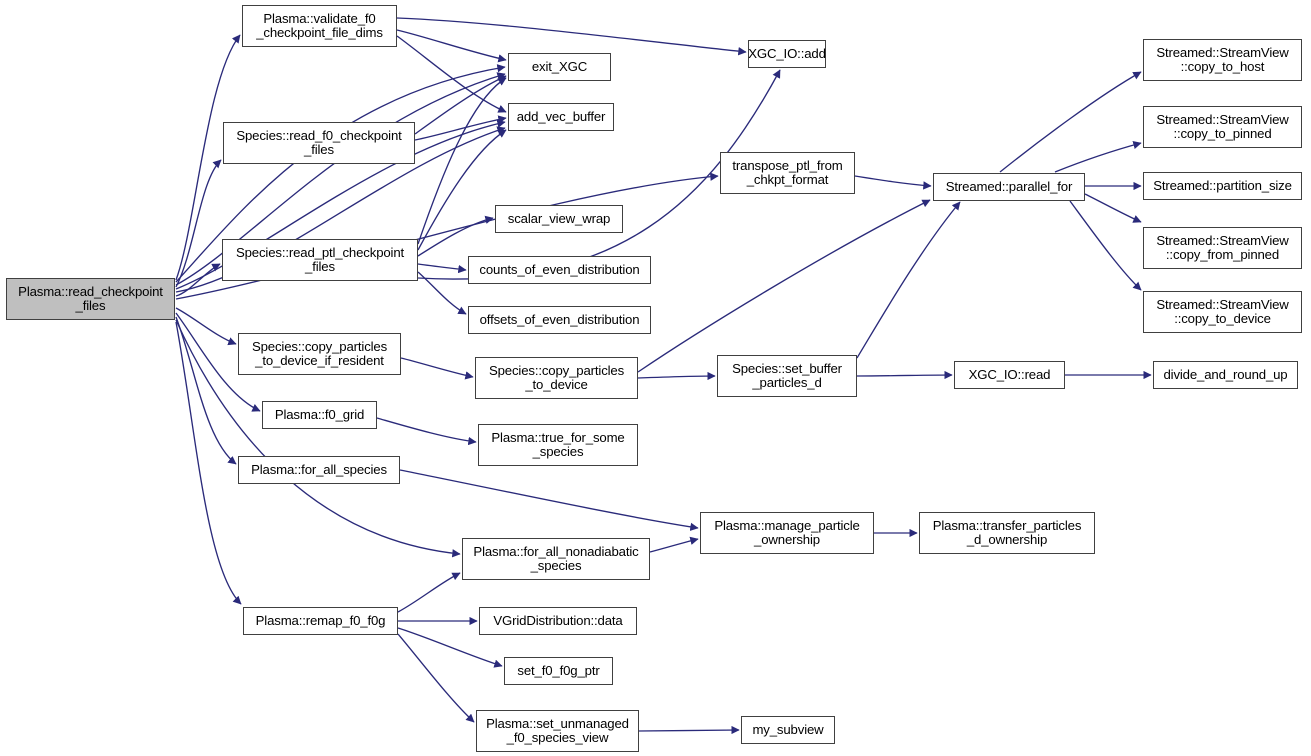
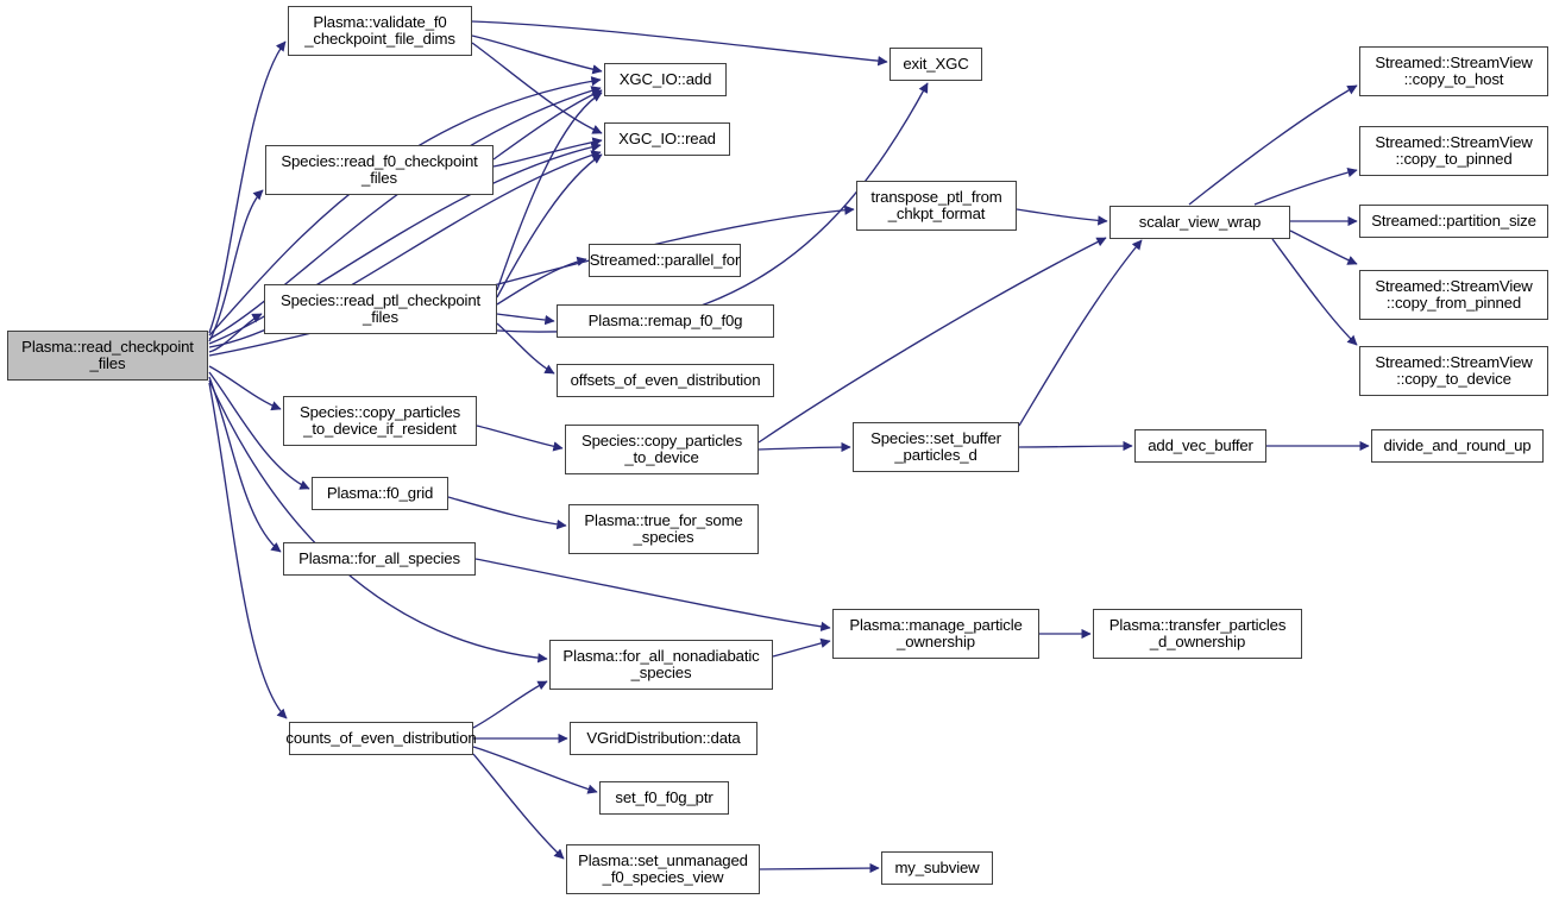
  Plasma::read_checkpoint
  _files
  Plasma::validate_f0
  _checkpoint_file_dims
- exit_XGC
+ XGC_IO::add
- add_vec_buffer
+ XGC_IO::read
  Species::read_f0_checkpoint
  _files
  Species::read_ptl_checkpoint
  _files
- scalar_view_wrap
+ Streamed::parallel_for
- counts_of_even_distribution
+ Plasma::remap_f0_f0g
  offsets_of_even_distribution
  Species::copy_particles
  _to_device_if_resident
  Species::copy_particles
  _to_device
  Plasma::f0_grid
  Plasma::true_for_some
  _species
  Plasma::for_all_species
  Plasma::for_all_nonadiabatic
  _species
- Plasma::remap_f0_f0g
+ counts_of_even_distribution
  VGridDistribution::data
  set_f0_f0g_ptr
  Plasma::set_unmanaged
  _f0_species_view
- XGC_IO::add
+ exit_XGC
  transpose_ptl_from
  _chkpt_format
- Streamed::parallel_for
+ scalar_view_wrap
  Species::set_buffer
  _particles_d
- XGC_IO::read
+ add_vec_buffer
  divide_and_round_up
  Plasma::manage_particle
  _ownership
  Plasma::transfer_particles
  _d_ownership
  my_subview
  Streamed::StreamView
  ::copy_to_host
  Streamed::StreamView
  ::copy_to_pinned
  Streamed::partition_size
  Streamed::StreamView
  ::copy_from_pinned
  Streamed::StreamView
  ::copy_to_device
